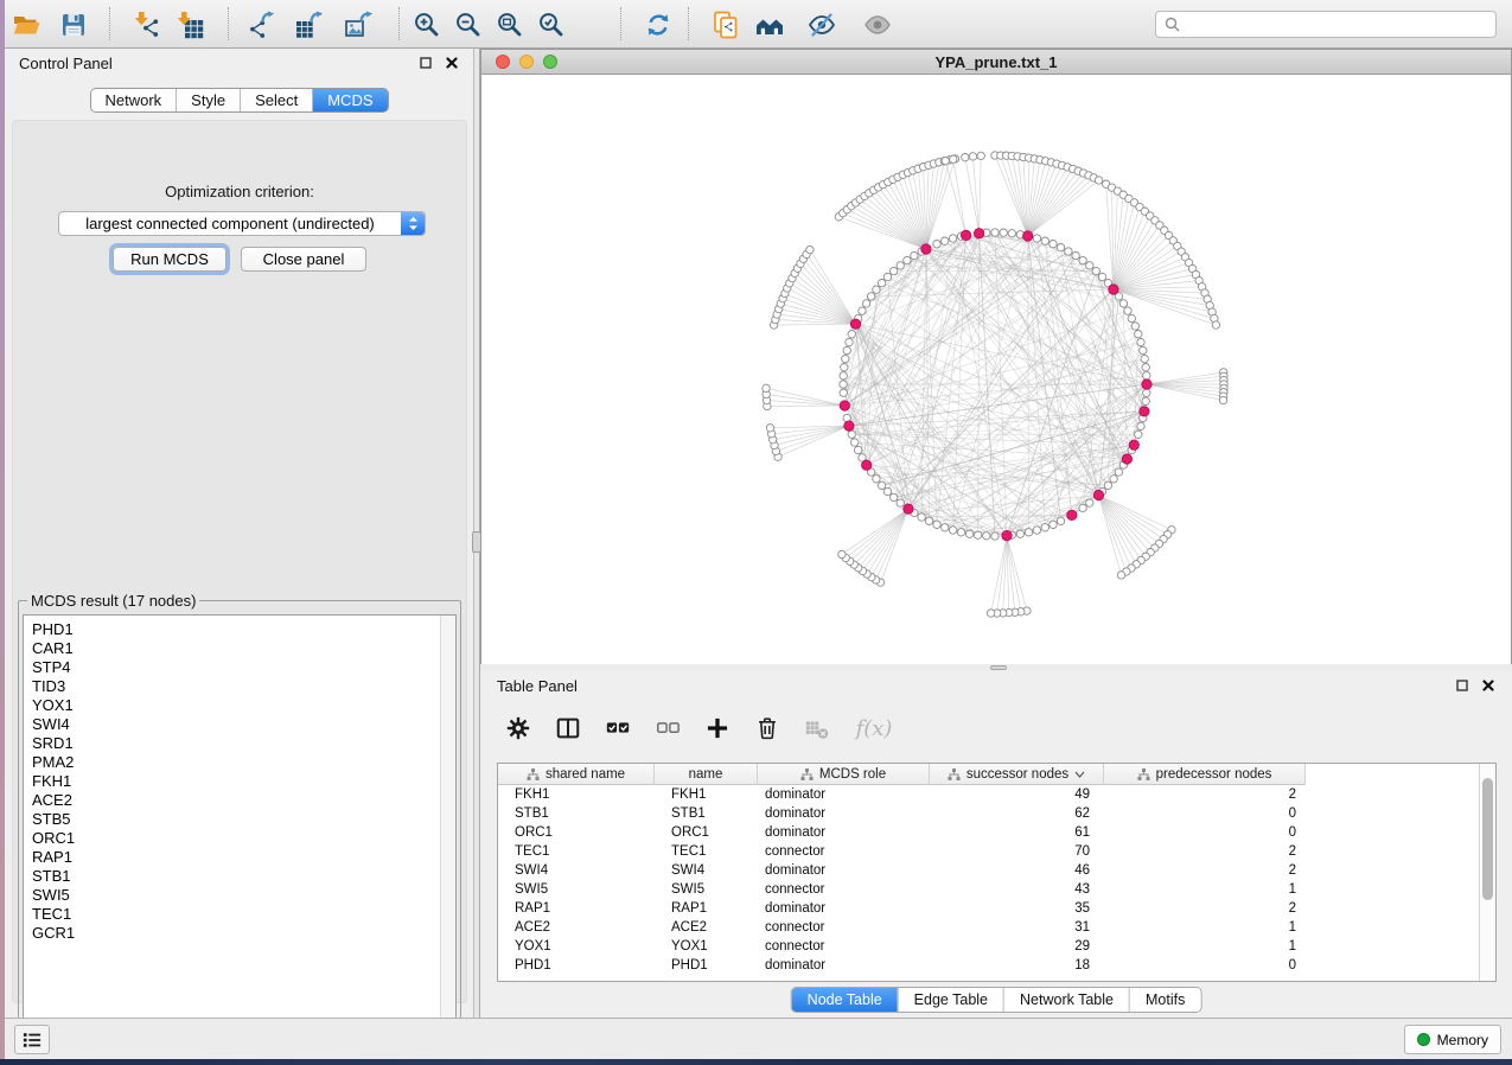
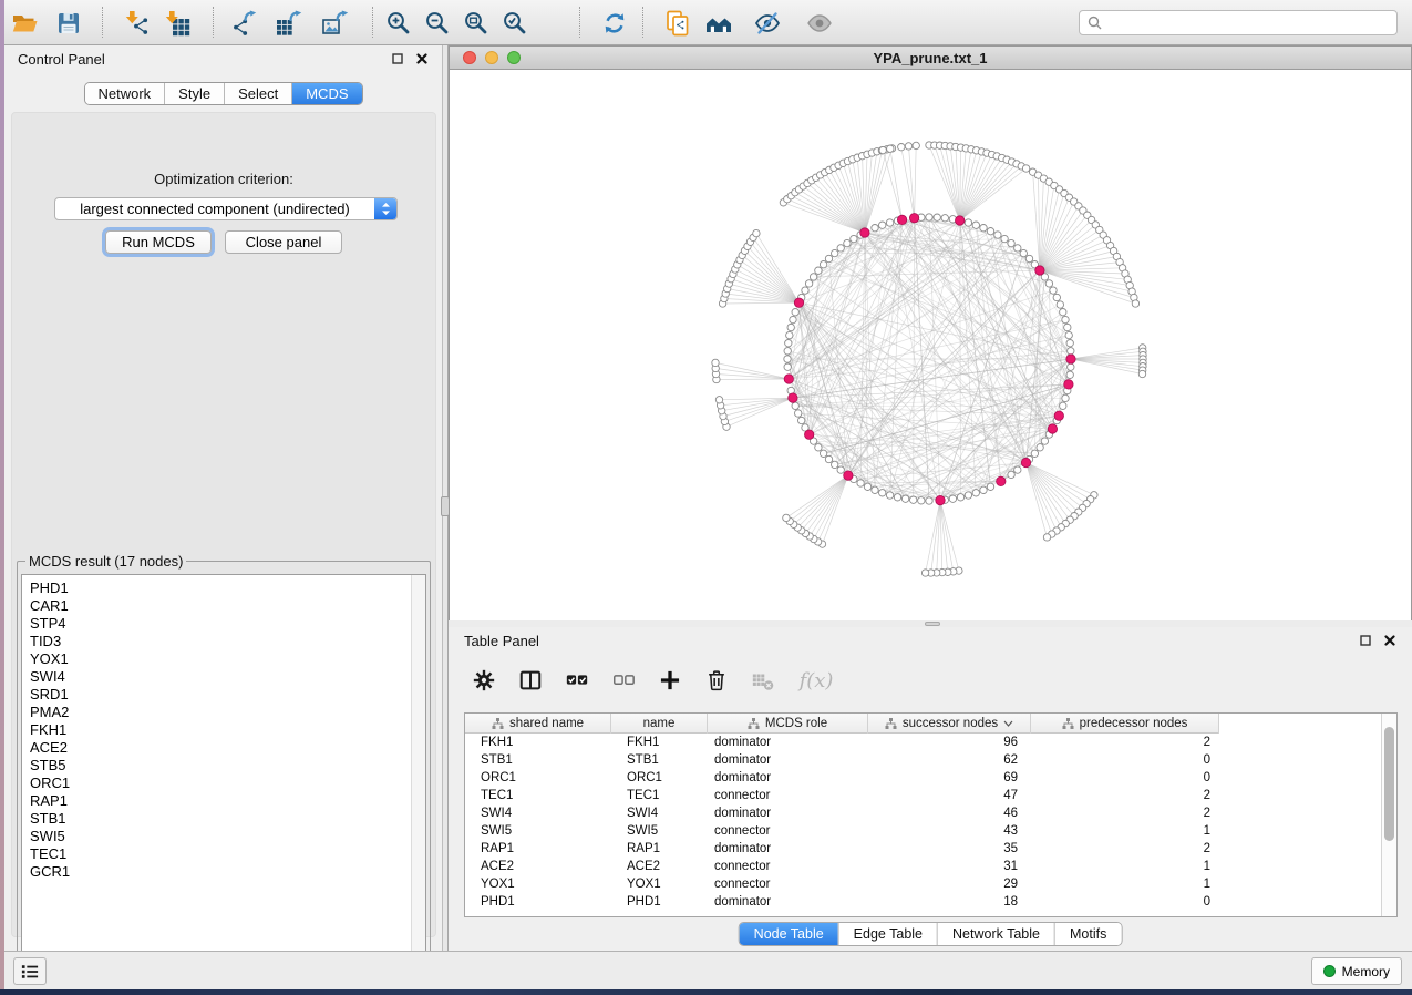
  Control Panel
  Network
  Style
  Select
  MCDS
  Optimization criterion:
  largest connected component (undirected)
  Run MCDS
  Close panel
  MCDS result (17 nodes)
  PHD1
  CAR1
  STP4
  TID3
  YOX1
  SWI4
  SRD1
  PMA2
  FKH1
  ACE2
  STB5
  ORC1
  RAP1
  STB1
  SWI5
  TEC1
  GCR1
  YPA_prune.txt_1
  Table Panel
  f(x)
  shared name
  name
  MCDS role
  successor nodes
  predecessor nodes
  FKH1
  FKH1
  dominator
- 49
+ 96
  2
  STB1
  STB1
  dominator
  62
  0
  ORC1
  ORC1
  dominator
- 61
+ 69
  0
  TEC1
  TEC1
  connector
- 70
+ 47
  2
  SWI4
  SWI4
  dominator
  46
  2
  SWI5
  SWI5
  connector
  43
  1
  RAP1
  RAP1
  dominator
  35
  2
  ACE2
  ACE2
  connector
  31
  1
  YOX1
  YOX1
  connector
  29
  1
  PHD1
  PHD1
  dominator
  18
  0
  Node Table
  Edge Table
  Network Table
  Motifs
  Memory
